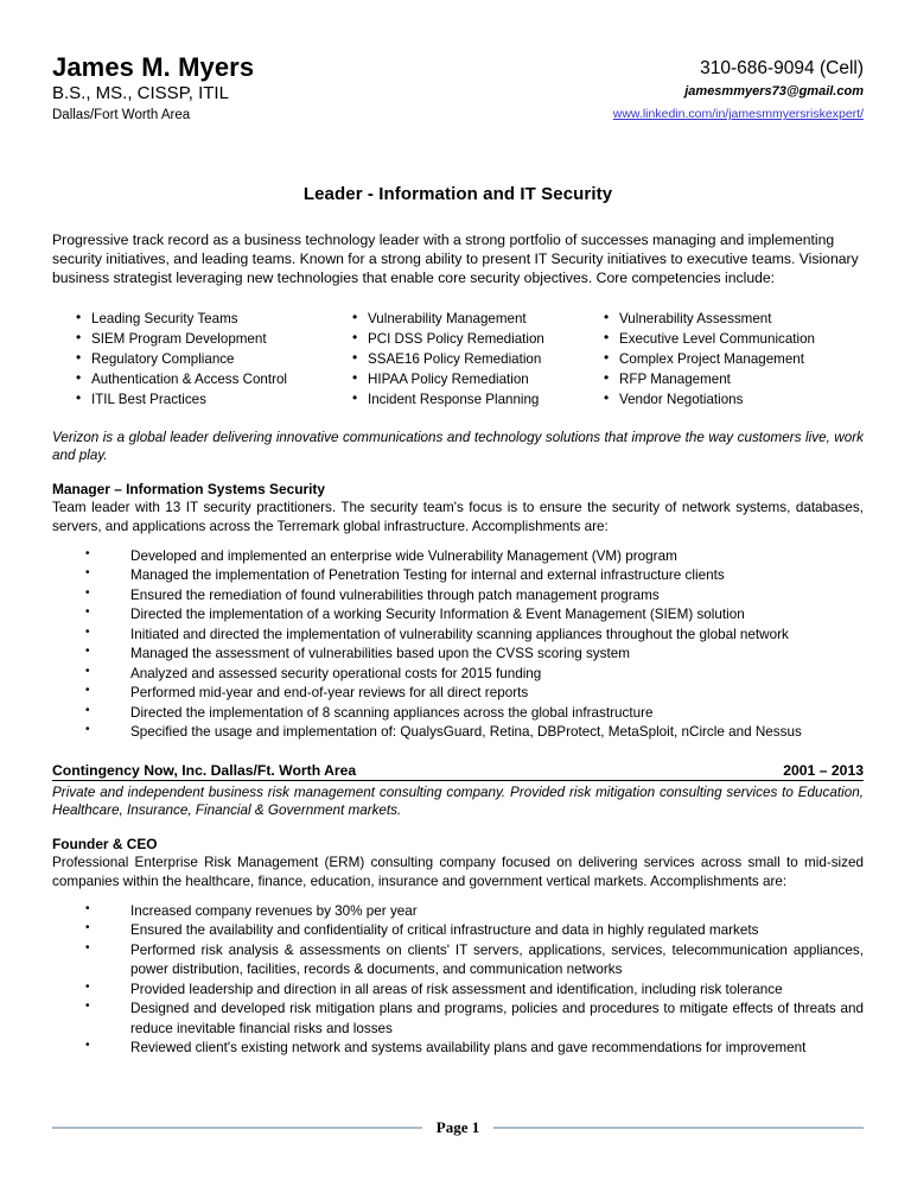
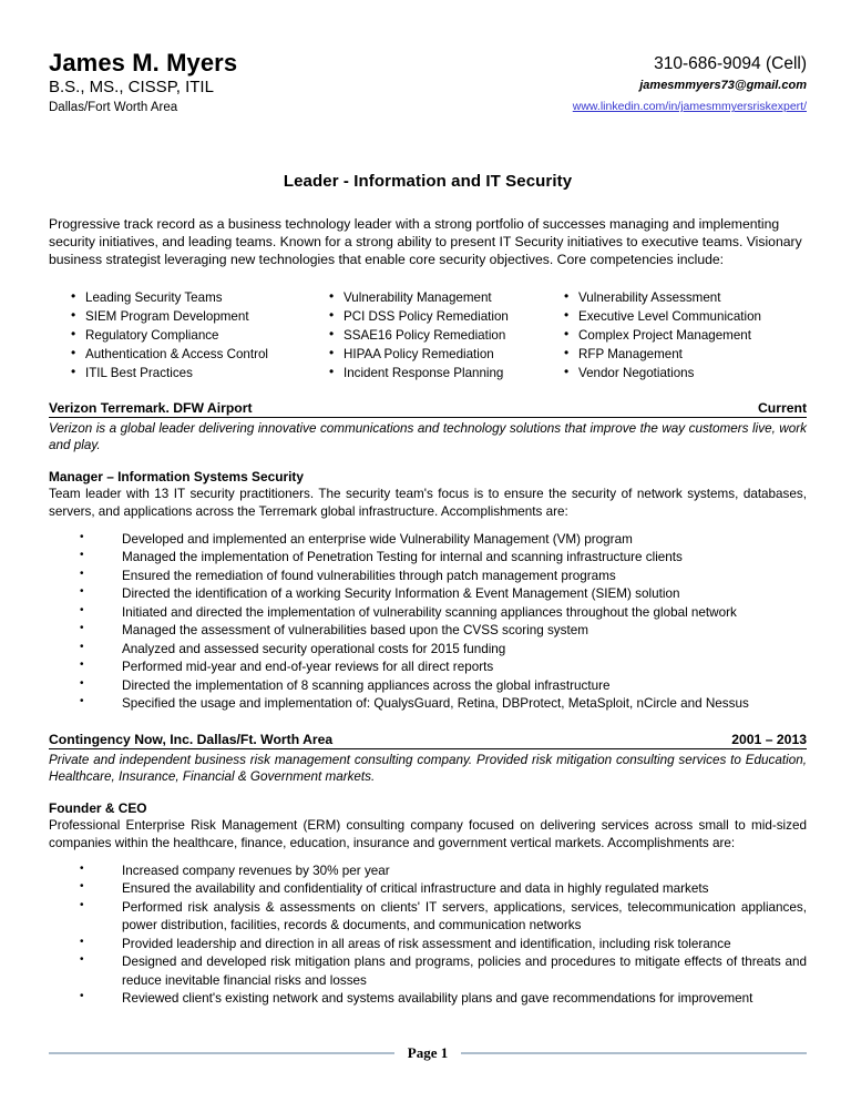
  James M. Myers
  B.S., MS., CISSP, ITIL
  Dallas/Fort Worth Area
  310-686-9094 (Cell)
  jamesmmyers73@gmail.com
  www.linkedin.com/in/jamesmmyersriskexpert/
  Leader - Information and IT Security
  Progressive track record as a business technology leader with a strong portfolio of successes managing and implementing security initiatives, and leading teams. Known for a strong ability to present IT Security initiatives to executive teams. Visionary business strategist leveraging new technologies that enable core security objectives. Core competencies include:
  Leading Security Teams
  SIEM Program Development
  Regulatory Compliance
  Authentication & Access Control
  ITIL Best Practices
  Vulnerability Management
  PCI DSS Policy Remediation
  SSAE16 Policy Remediation
  HIPAA Policy Remediation
  Incident Response Planning
  Vulnerability Assessment
  Executive Level Communication
  Complex Project Management
  RFP Management
  Vendor Negotiations
+ Verizon Terremark. DFW Airport
+ Current
  Verizon is a global leader delivering innovative communications and technology solutions that improve the way customers live, work and play.
  Manager – Information Systems Security
  Team leader with 13 IT security practitioners. The security team's focus is to ensure the security of network systems, databases, servers, and applications across the Terremark global infrastructure. Accomplishments are:
  Developed and implemented an enterprise wide Vulnerability Management (VM) program
- Managed the implementation of Penetration Testing for internal and external infrastructure clients
+ Managed the implementation of Penetration Testing for internal and scanning infrastructure clients
  Ensured the remediation of found vulnerabilities through patch management programs
- Directed the implementation of a working Security Information & Event Management (SIEM) solution
+ Directed the identification of a working Security Information & Event Management (SIEM) solution
  Initiated and directed the implementation of vulnerability scanning appliances throughout the global network
  Managed the assessment of vulnerabilities based upon the CVSS scoring system
  Analyzed and assessed security operational costs for 2015 funding
  Performed mid-year and end-of-year reviews for all direct reports
  Directed the implementation of 8 scanning appliances across the global infrastructure
  Specified the usage and implementation of: QualysGuard, Retina, DBProtect, MetaSploit, nCircle and Nessus
  Contingency Now, Inc. Dallas/Ft. Worth Area
  2001 – 2013
  Private and independent business risk management consulting company. Provided risk mitigation consulting services to Education, Healthcare, Insurance, Financial & Government markets.
  Founder & CEO
  Professional Enterprise Risk Management (ERM) consulting company focused on delivering services across small to mid-sized companies within the healthcare, finance, education, insurance and government vertical markets. Accomplishments are:
  Increased company revenues by 30% per year
  Ensured the availability and confidentiality of critical infrastructure and data in highly regulated markets
  Performed risk analysis & assessments on clients' IT servers, applications, services, telecommunication appliances, power distribution, facilities, records & documents, and communication networks
  Provided leadership and direction in all areas of risk assessment and identification, including risk tolerance
  Designed and developed risk mitigation plans and programs, policies and procedures to mitigate effects of threats and reduce inevitable financial risks and losses
  Reviewed client's existing network and systems availability plans and gave recommendations for improvement
  Page 1
